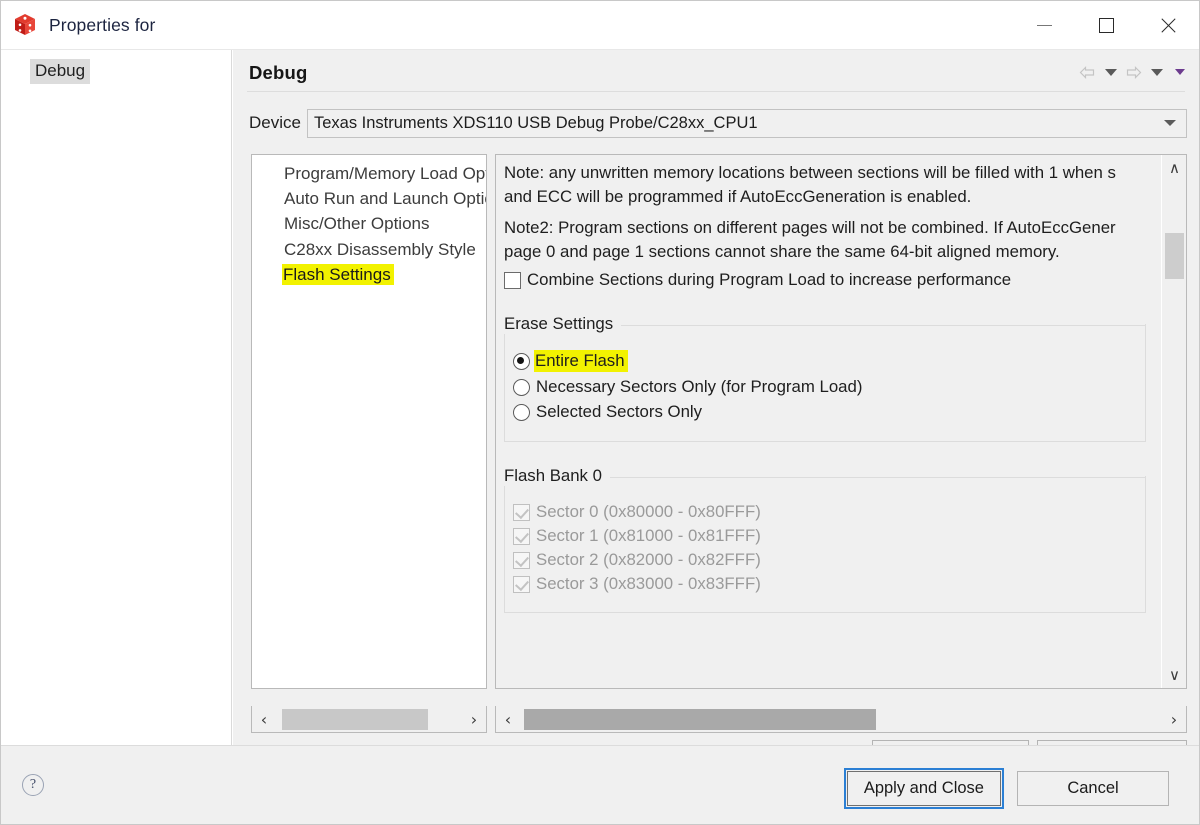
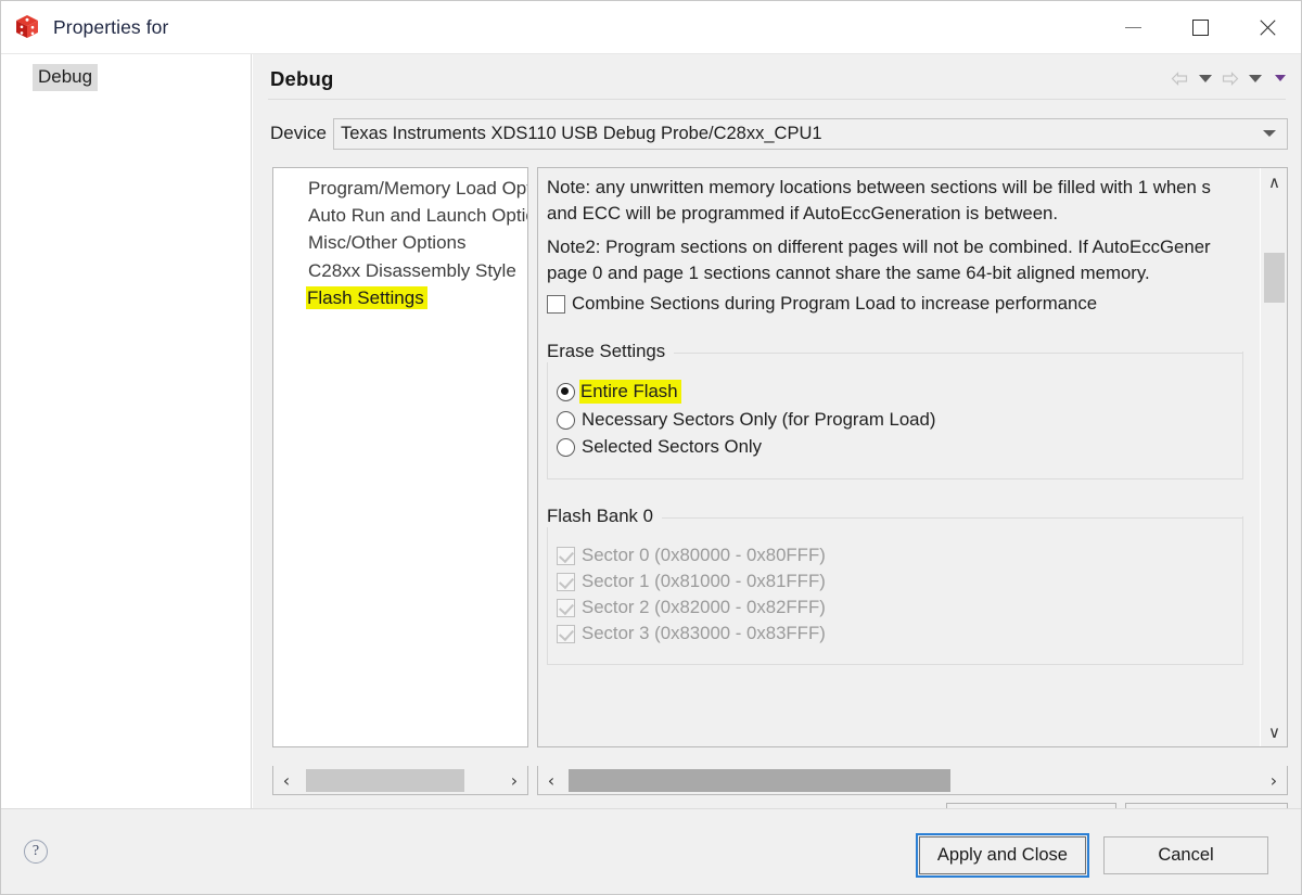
  Properties for
  Debug
  Debug
  Device
  Texas Instruments XDS110 USB Debug Probe/C28xx_CPU1
  Program/Memory Load Op
  Auto Run and Launch Opti
  Misc/Other Options
  C28xx Disassembly Style
  Flash Settings
  ‹
  ›
  Note: any unwritten memory locations between sections will be filled with 1 when s
- and ECC will be programmed if AutoEccGeneration is enabled.
+ and ECC will be programmed if AutoEccGeneration is between.
  Note2: Program sections on different pages will not be combined. If AutoEccGener
  page 0 and page 1 sections cannot share the same 64-bit aligned memory.
  Combine Sections during Program Load to increase performance
  Erase Settings
  Entire Flash
  Necessary Sectors Only (for Program Load)
  Selected Sectors Only
  Flash Bank 0
  Sector 0 (0x80000 - 0x80FFF)
  Sector 1 (0x81000 - 0x81FFF)
  Sector 2 (0x82000 - 0x82FFF)
  Sector 3 (0x83000 - 0x83FFF)
  ∧
  ∨
  ‹
  ›
  ?
  Apply and Close
  Cancel
